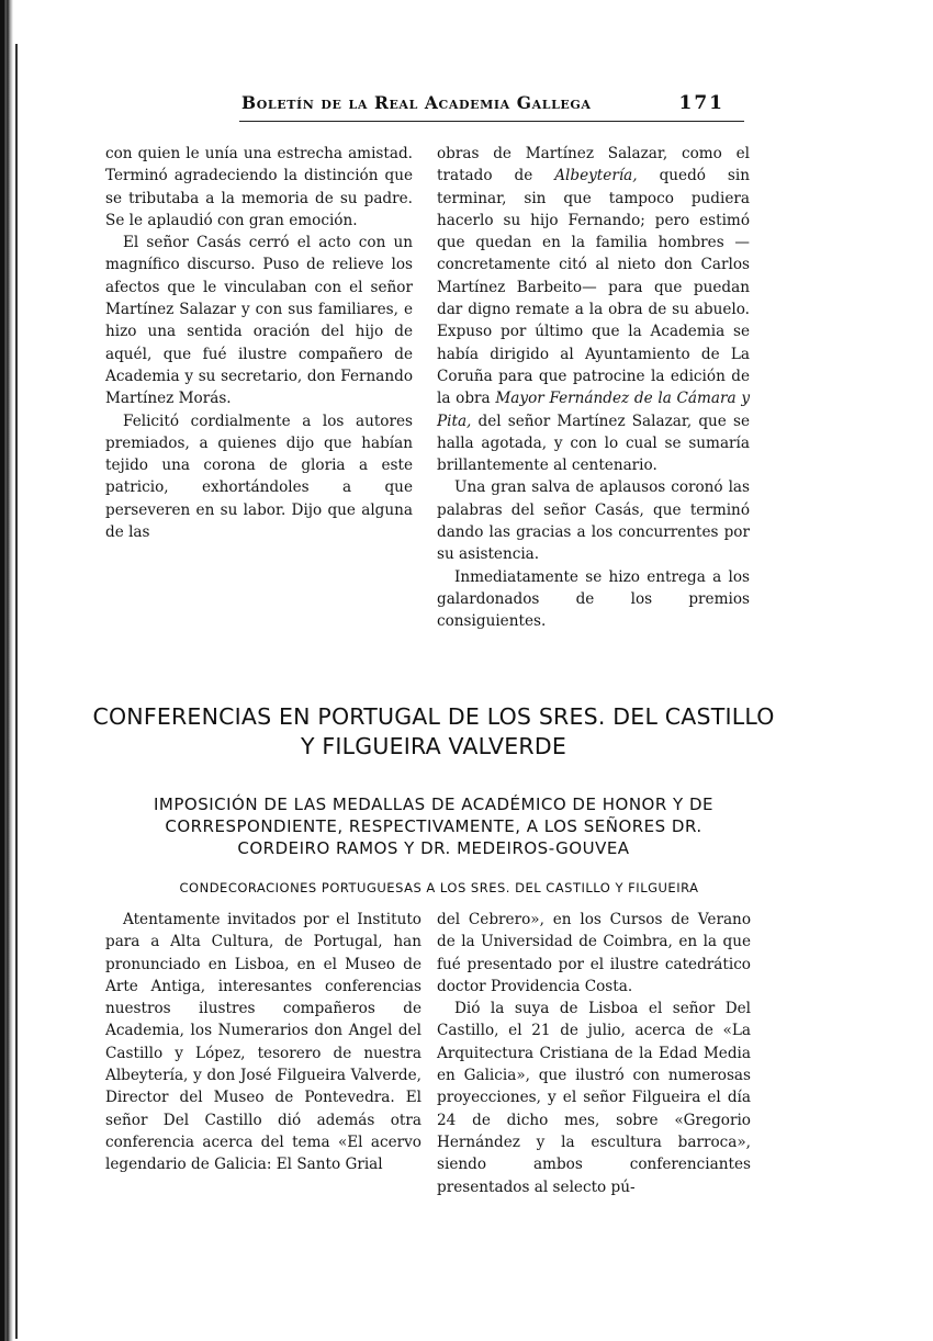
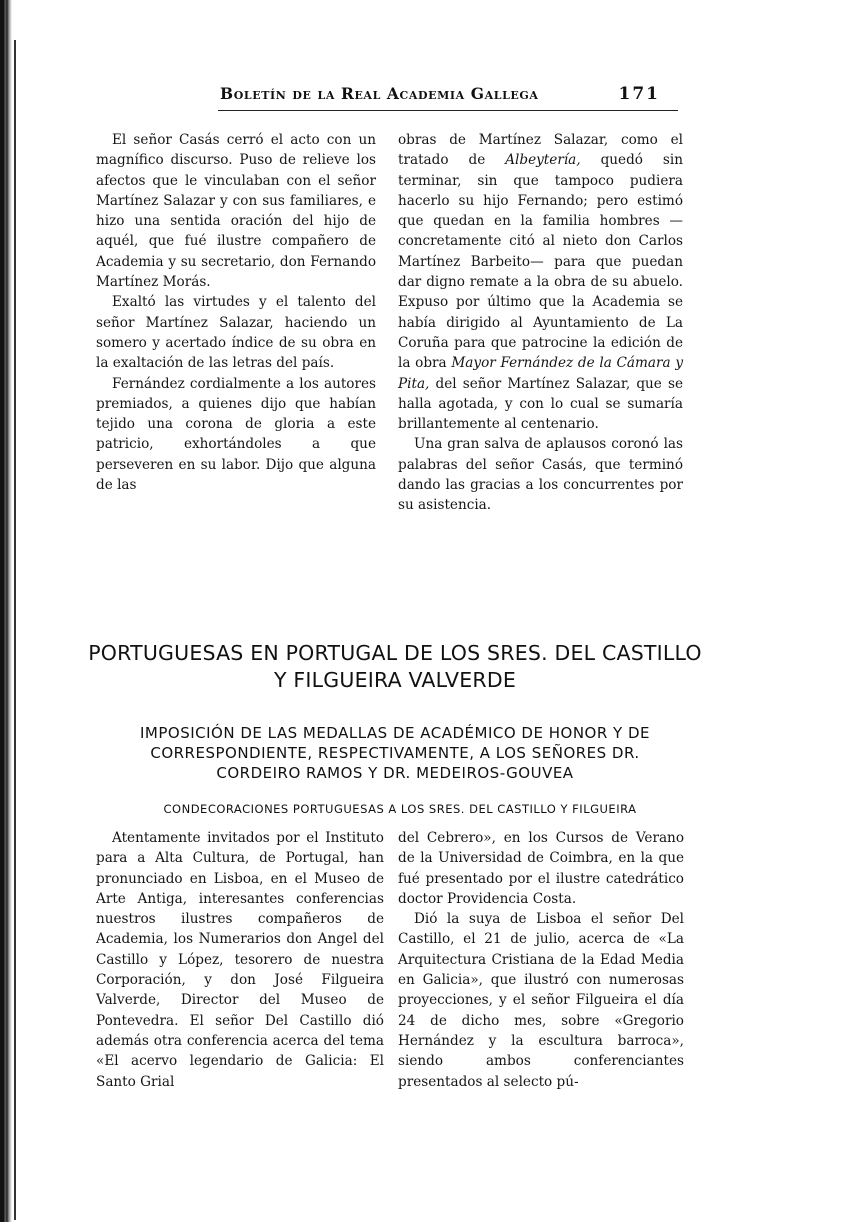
  Boletín de la Real Academia Gallega
  171
- con quien le unía una estrecha amistad. Terminó agradeciendo la distinción que se tributaba a la memoria de su padre. Se le aplaudió con gran emoción.
  El señor Casás cerró el acto con un magnífico discurso. Puso de relieve los afectos que le vinculaban con el señor Martínez Salazar y con sus familiares, e hizo una sentida oración del hijo de aquél, que fué ilustre compañero de Academia y su secretario, don Fernando Martínez Morás.
+ Exaltó las virtudes y el talento del señor Martínez Salazar, haciendo un somero y acertado índice de su obra en la exaltación de las letras del país.
- Felicitó cordialmente a los autores premiados, a quienes dijo que habían tejido una corona de gloria a este patricio, exhortándoles a que perseveren en su labor. Dijo que alguna de las
+ Fernández cordialmente a los autores premiados, a quienes dijo que habían tejido una corona de gloria a este patricio, exhortándoles a que perseveren en su labor. Dijo que alguna de las
  obras de Martínez Salazar, como el tratado de Albeytería, quedó sin terminar, sin que tampoco pudiera hacerlo su hijo Fernando; pero estimó que quedan en la familia hombres —concretamente citó al nieto don Carlos Martínez Barbeito— para que puedan dar digno remate a la obra de su abuelo. Expuso por último que la Academia se había dirigido al Ayuntamiento de La Coruña para que patrocine la edición de la obra Mayor Fernández de la Cámara y Pita, del señor Martínez Salazar, que se halla agotada, y con lo cual se sumaría brillantemente al centenario.
  Una gran salva de aplausos coronó las palabras del señor Casás, que terminó dando las gracias a los concurrentes por su asistencia.
- Inmediatamente se hizo entrega a los galardonados de los premios consiguientes.
- CONFERENCIAS EN PORTUGAL DE LOS SRES. DEL CASTILLO Y FILGUEIRA VALVERDE
+ PORTUGUESAS EN PORTUGAL DE LOS SRES. DEL CASTILLO Y FILGUEIRA VALVERDE
  IMPOSICIÓN DE LAS MEDALLAS DE ACADÉMICO DE HONOR Y DE CORRESPONDIENTE, RESPECTIVAMENTE, A LOS SEÑORES DR. CORDEIRO RAMOS Y DR. MEDEIROS-GOUVEA
  CONDECORACIONES PORTUGUESAS A LOS SRES. DEL CASTILLO Y FILGUEIRA
- Atentamente invitados por el Instituto para a Alta Cultura, de Portugal, han pronunciado en Lisboa, en el Museo de Arte Antiga, interesantes conferencias nuestros ilustres compañeros de Academia, los Numerarios don Angel del Castillo y López, tesorero de nuestra Albeytería, y don José Filgueira Valverde, Director del Museo de Pontevedra. El señor Del Castillo dió además otra conferencia acerca del tema «El acervo legendario de Galicia: El Santo Grial
+ Atentamente invitados por el Instituto para a Alta Cultura, de Portugal, han pronunciado en Lisboa, en el Museo de Arte Antiga, interesantes conferencias nuestros ilustres compañeros de Academia, los Numerarios don Angel del Castillo y López, tesorero de nuestra Corporación, y don José Filgueira Valverde, Director del Museo de Pontevedra. El señor Del Castillo dió además otra conferencia acerca del tema «El acervo legendario de Galicia: El Santo Grial
  del Cebrero», en los Cursos de Verano de la Universidad de Coimbra, en la que fué presentado por el ilustre catedrático doctor Providencia Costa.
  Dió la suya de Lisboa el señor Del Castillo, el 21 de julio, acerca de «La Arquitectura Cristiana de la Edad Media en Galicia», que ilustró con numerosas proyecciones, y el señor Filgueira el día 24 de dicho mes, sobre «Gregorio Hernández y la escultura barroca», siendo ambos conferenciantes presentados al selecto pú-
